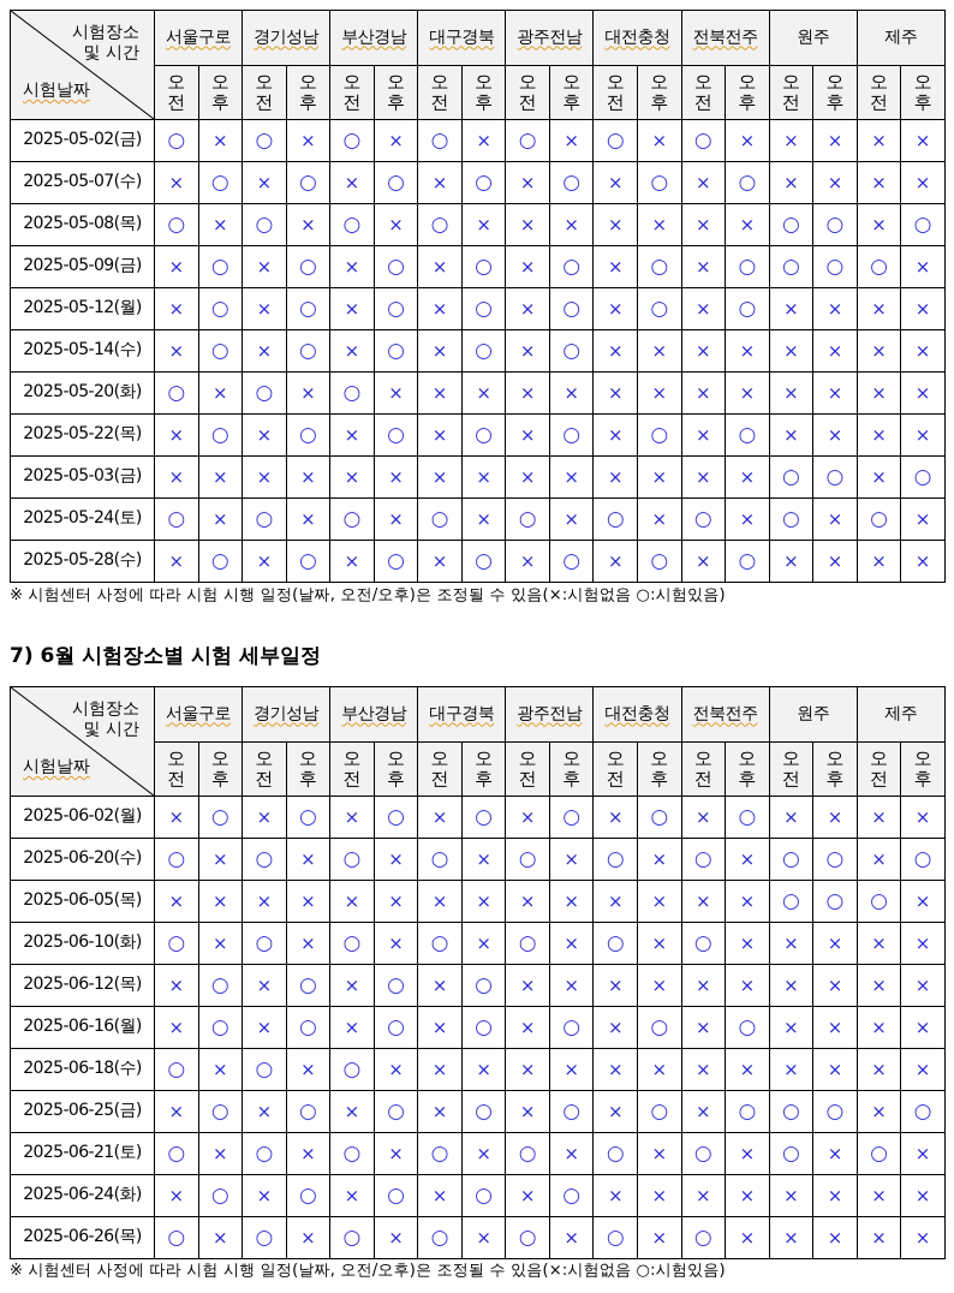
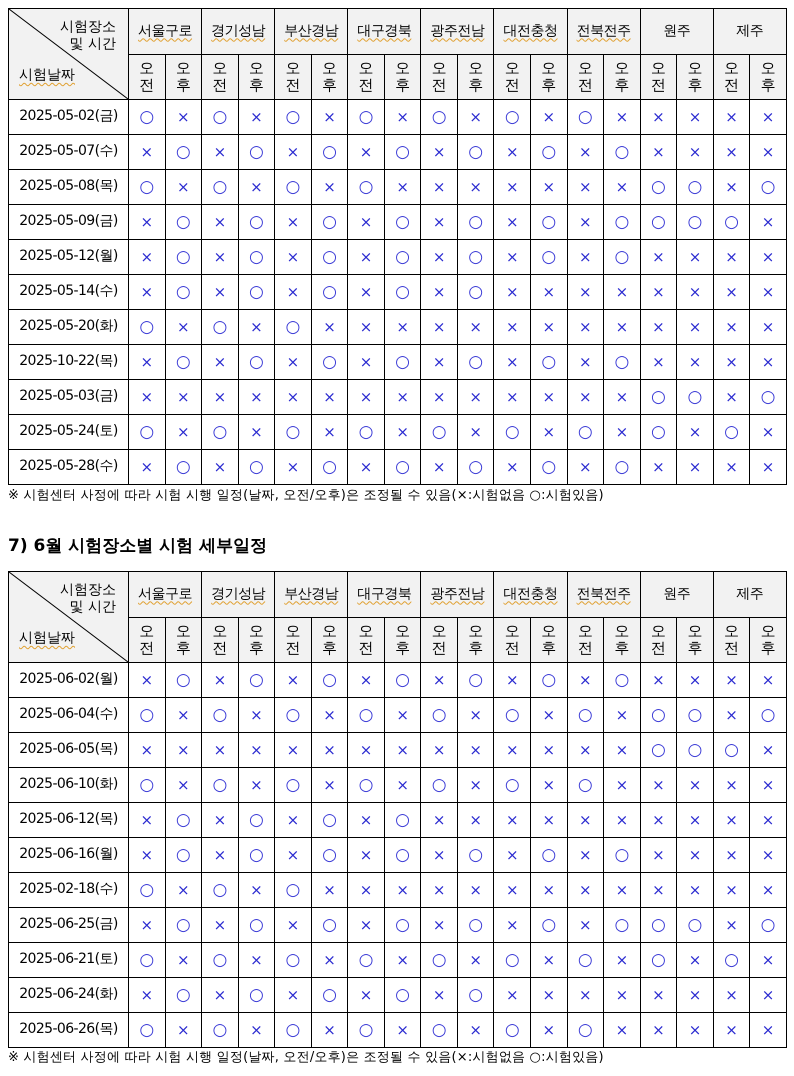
  시험장소및 시간시험날짜	서울구로	경기성남	부산경남	대구경북	광주전남	대전충청	전북전주	원주	제주
  오전	오후	오전	오후	오전	오후	오전	오후	오전	오후	오전	오후	오전	오후	오전	오후	오전	오후
  2025-05-02(금)	○	×	○	×	○	×	○	×	○	×	○	×	○	×	×	×	×	×
  2025-05-07(수)	×	○	×	○	×	○	×	○	×	○	×	○	×	○	×	×	×	×
  2025-05-08(목)	○	×	○	×	○	×	○	×	×	×	×	×	×	×	○	○	×	○
  2025-05-09(금)	×	○	×	○	×	○	×	○	×	○	×	○	×	○	○	○	○	×
  2025-05-12(월)	×	○	×	○	×	○	×	○	×	○	×	○	×	○	×	×	×	×
  2025-05-14(수)	×	○	×	○	×	○	×	○	×	○	×	×	×	×	×	×	×	×
  2025-05-20(화)	○	×	○	×	○	×	×	×	×	×	×	×	×	×	×	×	×	×
- 2025-05-22(목)	×	○	×	○	×	○	×	○	×	○	×	○	×	○	×	×	×	×
+ 2025-10-22(목)	×	○	×	○	×	○	×	○	×	○	×	○	×	○	×	×	×	×
  2025-05-03(금)	×	×	×	×	×	×	×	×	×	×	×	×	×	×	○	○	×	○
  2025-05-24(토)	○	×	○	×	○	×	○	×	○	×	○	×	○	×	○	×	○	×
  2025-05-28(수)	×	○	×	○	×	○	×	○	×	○	×	○	×	○	×	×	×	×
  ※ 시험센터 사정에 따라 시험 시행 일정(날짜, 오전/오후)은 조정될 수 있음(×:시험없음 ○:시험있음)
  7) 6월 시험장소별 시험 세부일정
  시험장소및 시간시험날짜	서울구로	경기성남	부산경남	대구경북	광주전남	대전충청	전북전주	원주	제주
  오전	오후	오전	오후	오전	오후	오전	오후	오전	오후	오전	오후	오전	오후	오전	오후	오전	오후
  2025-06-02(월)	×	○	×	○	×	○	×	○	×	○	×	○	×	○	×	×	×	×
- 2025-06-20(수)	○	×	○	×	○	×	○	×	○	×	○	×	○	×	○	○	×	○
+ 2025-06-04(수)	○	×	○	×	○	×	○	×	○	×	○	×	○	×	○	○	×	○
  2025-06-05(목)	×	×	×	×	×	×	×	×	×	×	×	×	×	×	○	○	○	×
  2025-06-10(화)	○	×	○	×	○	×	○	×	○	×	○	×	○	×	×	×	×	×
  2025-06-12(목)	×	○	×	○	×	○	×	○	×	×	×	×	×	×	×	×	×	×
  2025-06-16(월)	×	○	×	○	×	○	×	○	×	○	×	○	×	○	×	×	×	×
- 2025-06-18(수)	○	×	○	×	○	×	×	×	×	×	×	×	×	×	×	×	×	×
+ 2025-02-18(수)	○	×	○	×	○	×	×	×	×	×	×	×	×	×	×	×	×	×
  2025-06-25(금)	×	○	×	○	×	○	×	○	×	○	×	○	×	○	○	○	×	○
  2025-06-21(토)	○	×	○	×	○	×	○	×	○	×	○	×	○	×	○	×	○	×
  2025-06-24(화)	×	○	×	○	×	○	×	○	×	○	×	×	×	×	×	×	×	×
  2025-06-26(목)	○	×	○	×	○	×	○	×	○	×	○	×	○	×	×	×	×	×
  ※ 시험센터 사정에 따라 시험 시행 일정(날짜, 오전/오후)은 조정될 수 있음(×:시험없음 ○:시험있음)
